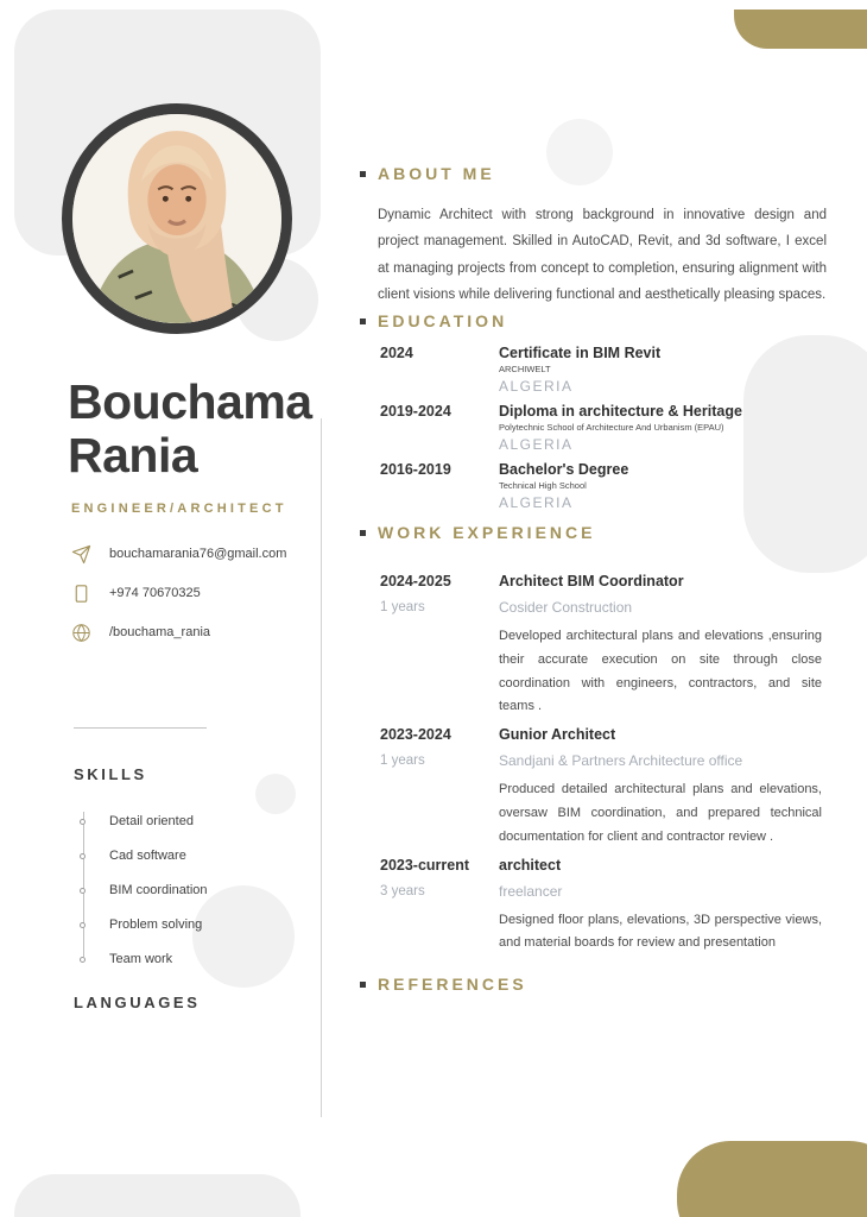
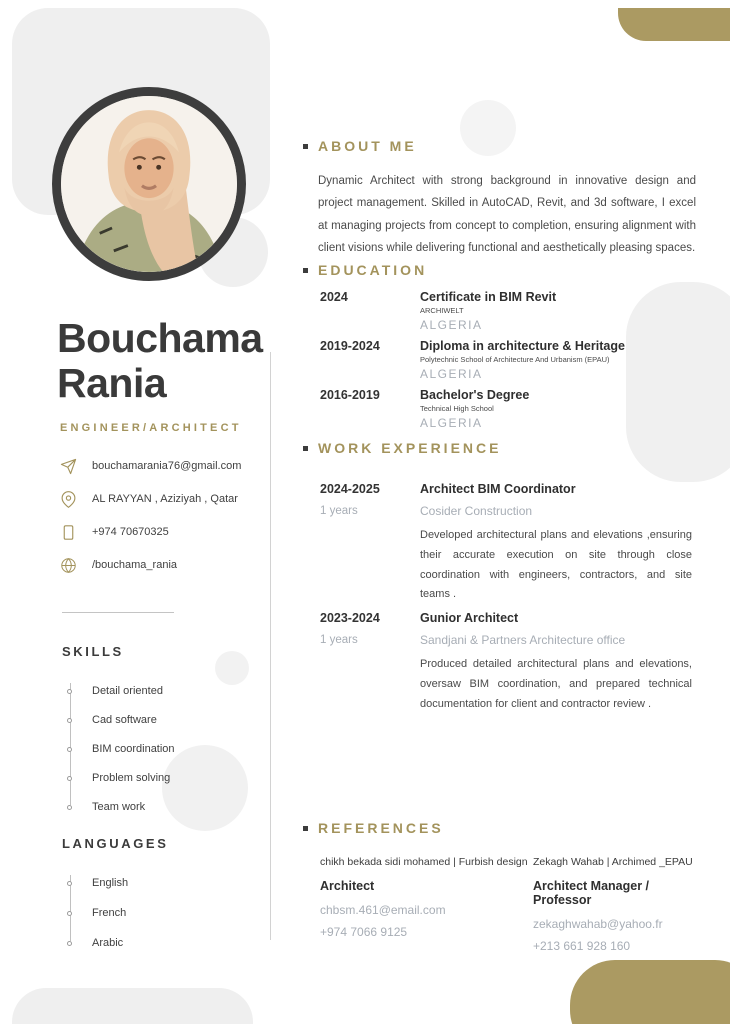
  Bouchama
  Rania
  ENGINEER/ARCHITECT
  bouchamarania76@gmail.com
+ AL RAYYAN , Aziziyah , Qatar
  +974 70670325
  /bouchama_rania
  SKILLS
  Detail oriented
  Cad software
  BIM coordination
  Problem solving
  Team work
  LANGUAGES
+ English
+ French
+ Arabic
  ABOUT ME
  Dynamic Architect with strong background in innovative design and project management. Skilled in AutoCAD, Revit, and 3d software, I excel at managing projects from concept to completion, ensuring alignment with client visions while delivering functional and aesthetically pleasing spaces.
  EDUCATION
  2024
  Certificate in BIM Revit
  ARCHIWELT
  ALGERIA
  2019-2024
  Diploma in architecture & Heritage
  Polytechnic School of Architecture And Urbanism (EPAU)
  ALGERIA
  2016-2019
  Bachelor's Degree
  Technical High School
  ALGERIA
  WORK EXPERIENCE
  2024-2025
  1 years
  Architect BIM Coordinator
  Cosider Construction
  Developed architectural plans and elevations ,ensuring their accurate execution on site through close coordination with engineers, contractors, and site teams .
  2023-2024
  1 years
  Gunior Architect
  Sandjani & Partners Architecture office
  Produced detailed architectural plans and elevations, oversaw BIM coordination, and prepared technical documentation for client and contractor review .
- 2023-current
- 3 years
- architect
- freelancer
- Designed floor plans, elevations, 3D perspective views, and material boards for review and presentation
  REFERENCES
+ chikh bekada sidi mohamed | Furbish design
+ Architect
+ chbsm.461@email.com
+ +974 7066 9125
+ Zekagh Wahab | Archimed _EPAU
+ Architect Manager / Professor
+ zekaghwahab@yahoo.fr
+ +213 661 928 160
